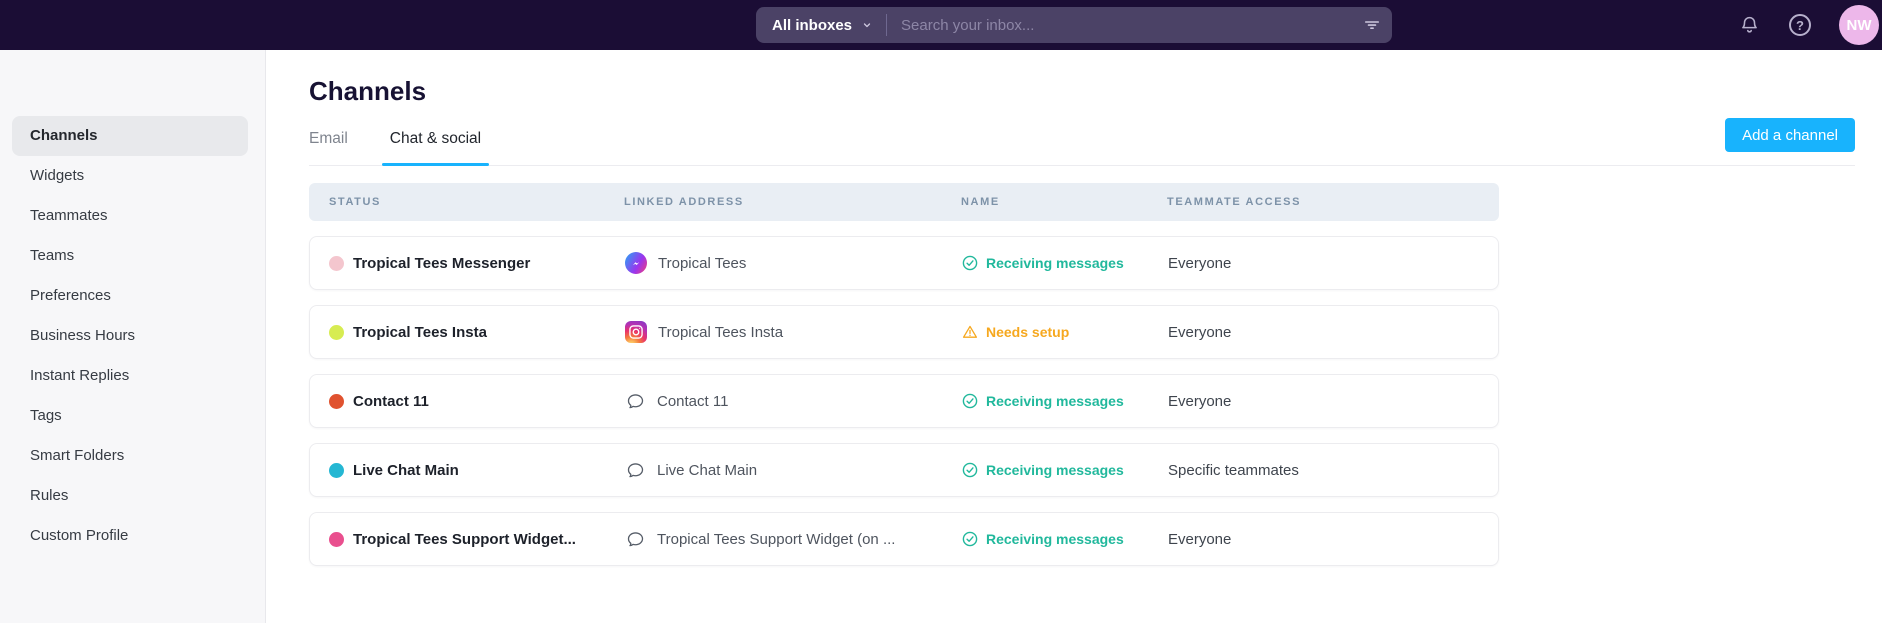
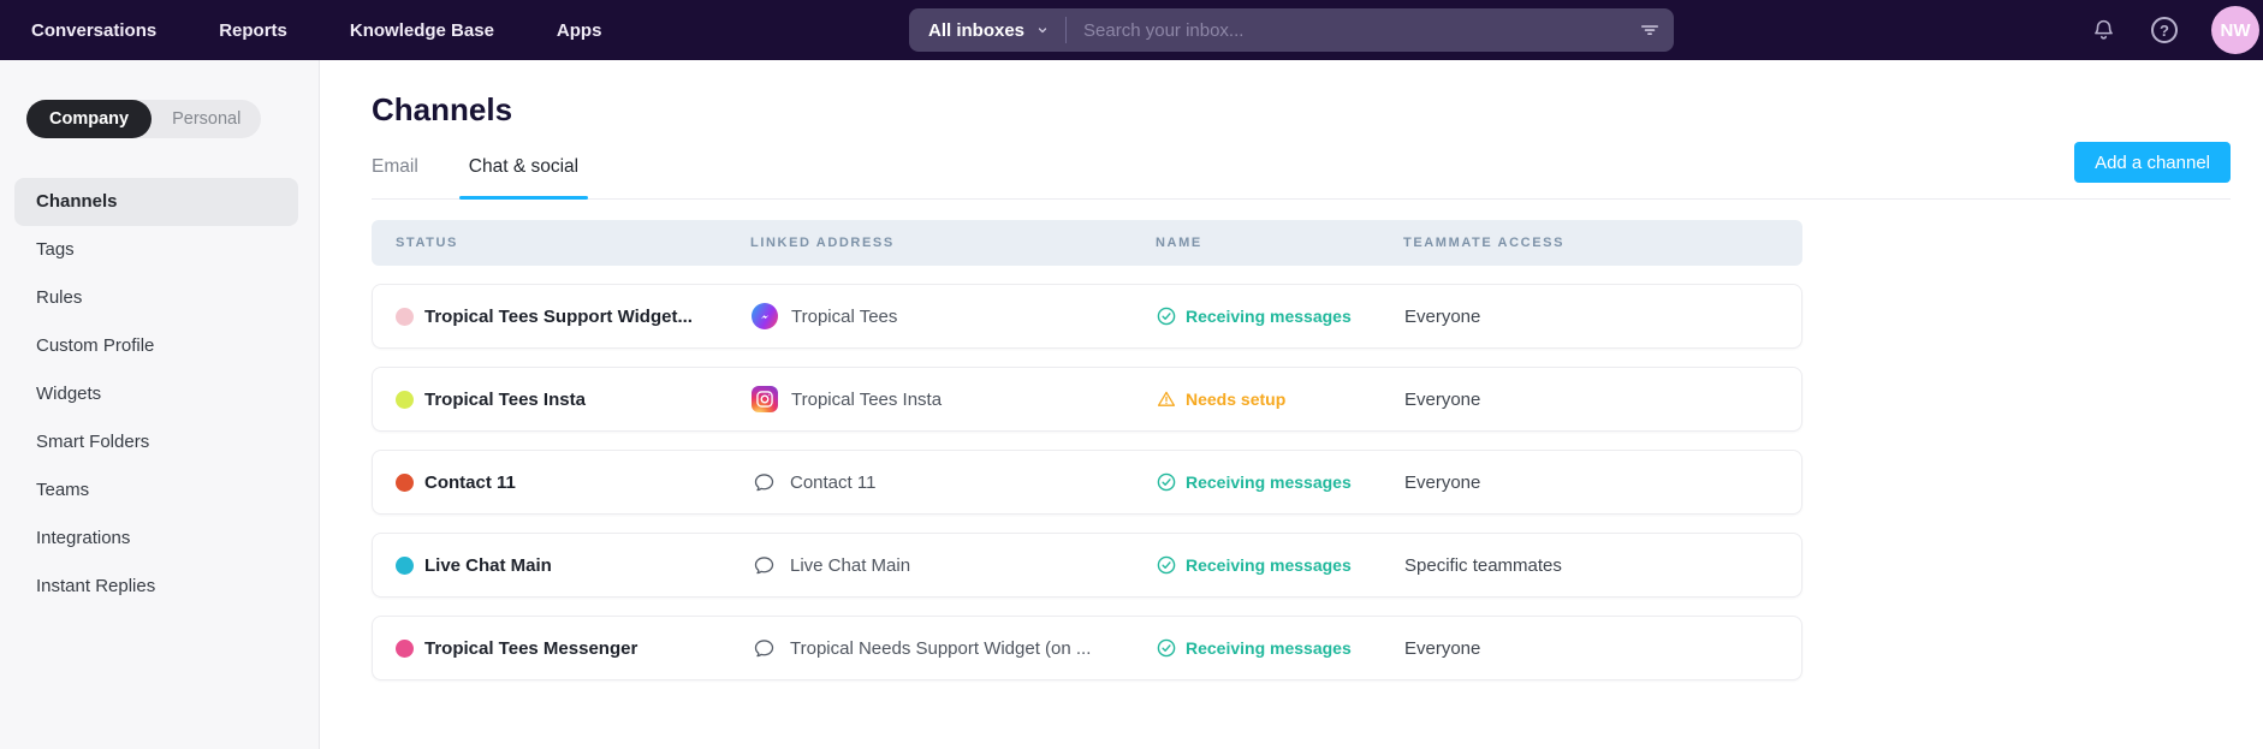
+ Conversations
+ Reports
+ Knowledge Base
+ Apps
  All inboxes
  Search your inbox...
  NW
+ Company
+ Personal
  Channels
- Widgets
+ Tags
- Teammates
- Teams
+ Rules
- Preferences
- Business Hours
- Instant Replies
+ Custom Profile
- Tags
+ Widgets
  Smart Folders
- Rules
+ Teams
+ Integrations
- Custom Profile
+ Instant Replies
  Channels
  Email
  Chat & social
  Add a channel
  STATUS
  LINKED ADDRESS
  NAME
  TEAMMATE ACCESS
- Tropical Tees Messenger
+ Tropical Tees Support Widget...
  Tropical Tees
  Receiving messages
  Everyone
  Tropical Tees Insta
  Tropical Tees Insta
  Needs setup
  Everyone
  Contact 11
  Contact 11
  Receiving messages
  Everyone
  Live Chat Main
  Live Chat Main
  Receiving messages
  Specific teammates
- Tropical Tees Support Widget...
+ Tropical Tees Messenger
- Tropical Tees Support Widget (on ...
+ Tropical Needs Support Widget (on ...
  Receiving messages
  Everyone
